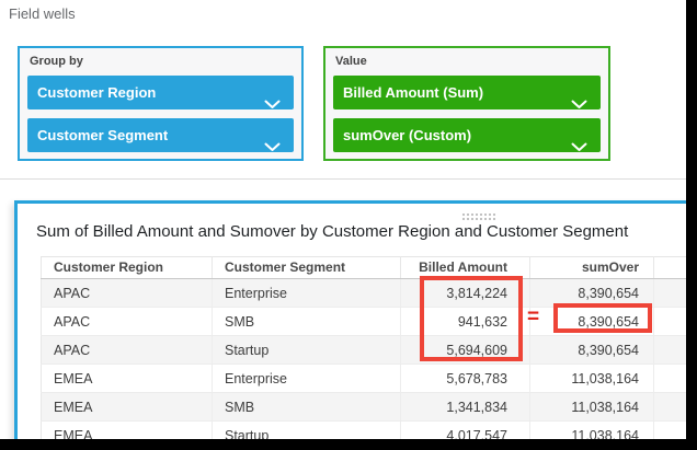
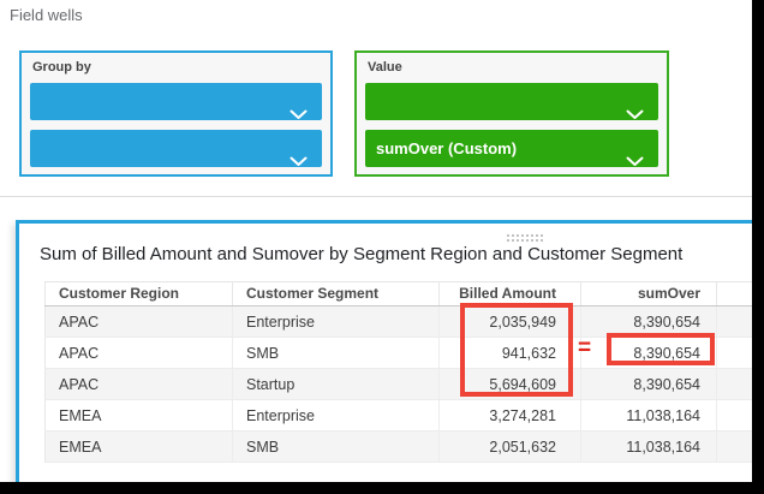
  Field wells
  Group by
- Customer Region
- Customer Segment
  Value
- Billed Amount (Sum)
  sumOver (Custom)
- Sum of Billed Amount and Sumover by Customer Region and Customer Segment
+ Sum of Billed Amount and Sumover by Segment Region and Customer Segment
  Customer Region	Customer Segment	Billed Amount	sumOver
- APAC	Enterprise	3,814,224	8,390,654
+ APAC	Enterprise	2,035,949	8,390,654
  APAC	SMB	941,632	8,390,654
  APAC	Startup	5,694,609	8,390,654
- EMEA	Enterprise	5,678,783	11,038,164
+ EMEA	Enterprise	3,274,281	11,038,164
- EMEA	SMB	1,341,834	11,038,164
+ EMEA	SMB	2,051,632	11,038,164
- EMEA	Startup	4,017,547	11,038,164
  =
